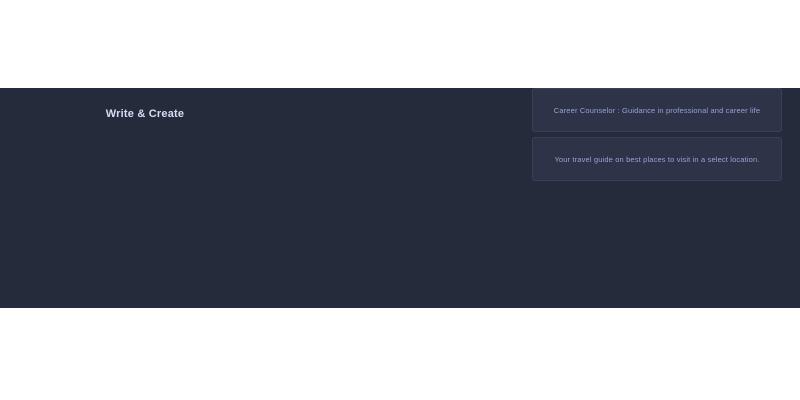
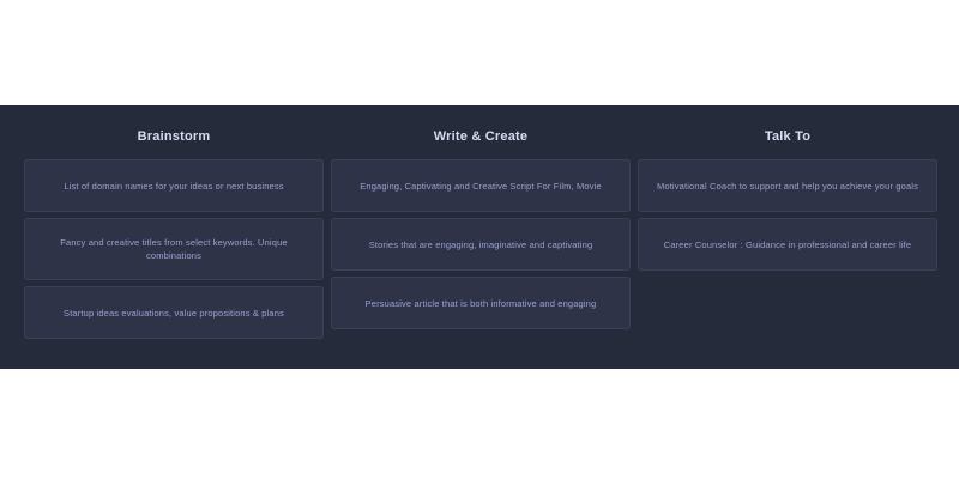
+ Brainstorm
+ List of domain names for your ideas or next business
+ Fancy and creative titles from select keywords. Unique combinations
+ Startup ideas evaluations, value propositions & plans
  Write & Create
+ Engaging, Captivating and Creative Script For Film, Movie
+ Stories that are engaging, imaginative and captivating
+ Persuasive article that is both informative and engaging
+ Talk To
+ Motivational Coach to support and help you achieve your goals
  Career Counselor : Guidance in professional and career life
- Your travel guide on best places to visit in a select location.
